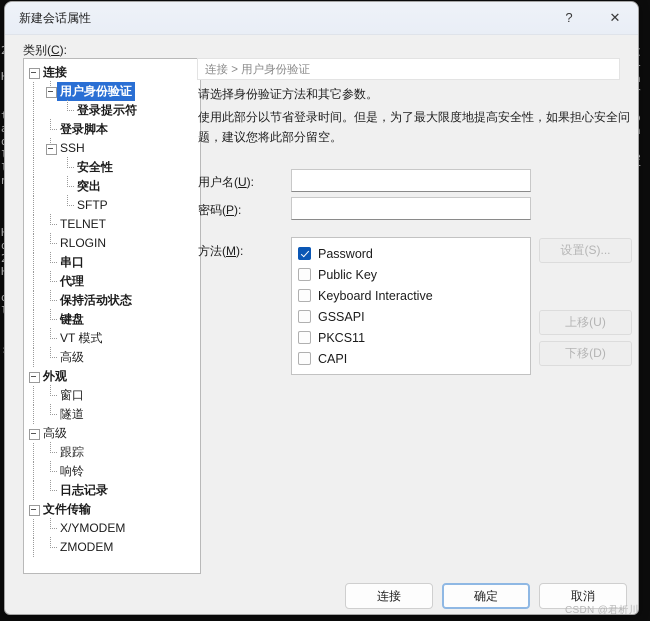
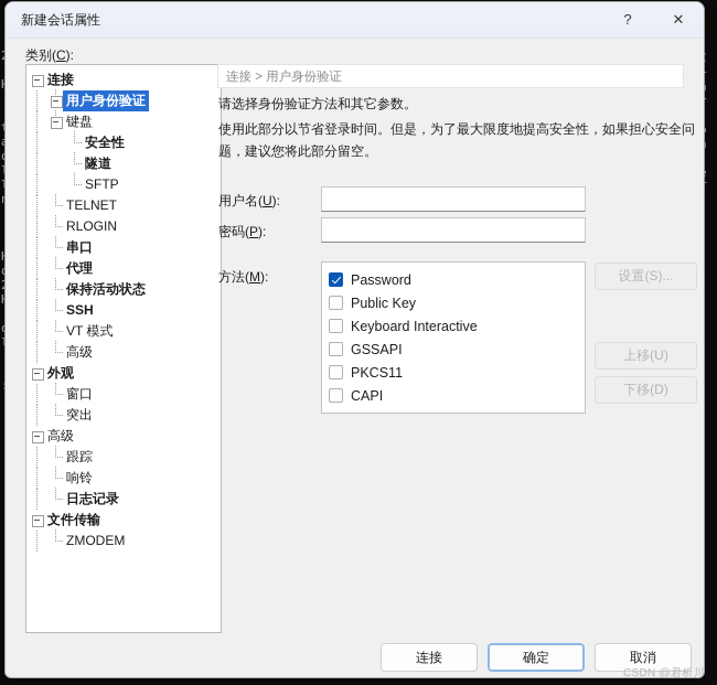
  新建会话属性
  ?
  ✕
  类别(C):
  连接
  用户身份验证
- 登录提示符
- 登录脚本
- SSH
+ 键盘
  安全性
- 突出
+ 隧道
  SFTP
  TELNET
  RLOGIN
  串口
  代理
  保持活动状态
- 键盘
+ SSH
  VT 模式
  高级
  外观
  窗口
- 隧道
+ 突出
  高级
  跟踪
  响铃
  日志记录
  文件传输
- X/YMODEM
  ZMODEM
  连接 > 用户身份验证
  请选择身份验证方法和其它参数。
  使用此部分以节省登录时间。但是，为了最大限度地提高安全性，如果担心安全问题，建议您将此部分留空。
  用户名(U):
  密码(P):
  方法(M):
  Password
  Public Key
  Keyboard Interactive
  GSSAPI
  PKCS11
  CAPI
  设置(S)...
  上移(U)
  下移(D)
  连接
  确定
  取消
  CSDN @君析川
